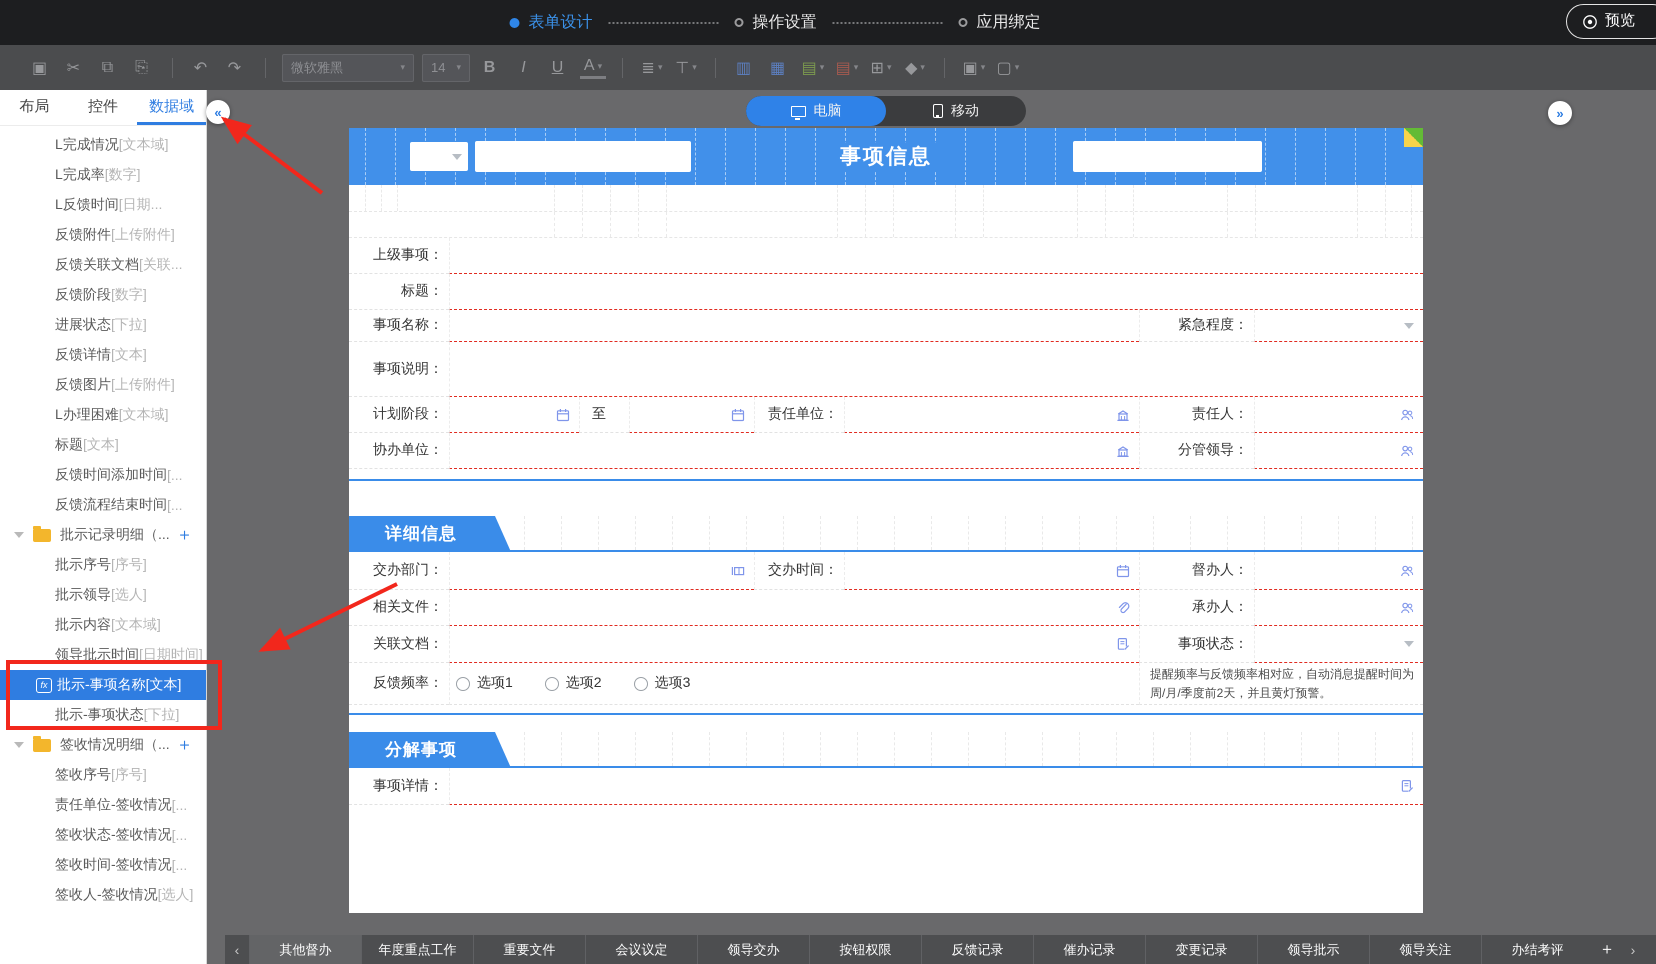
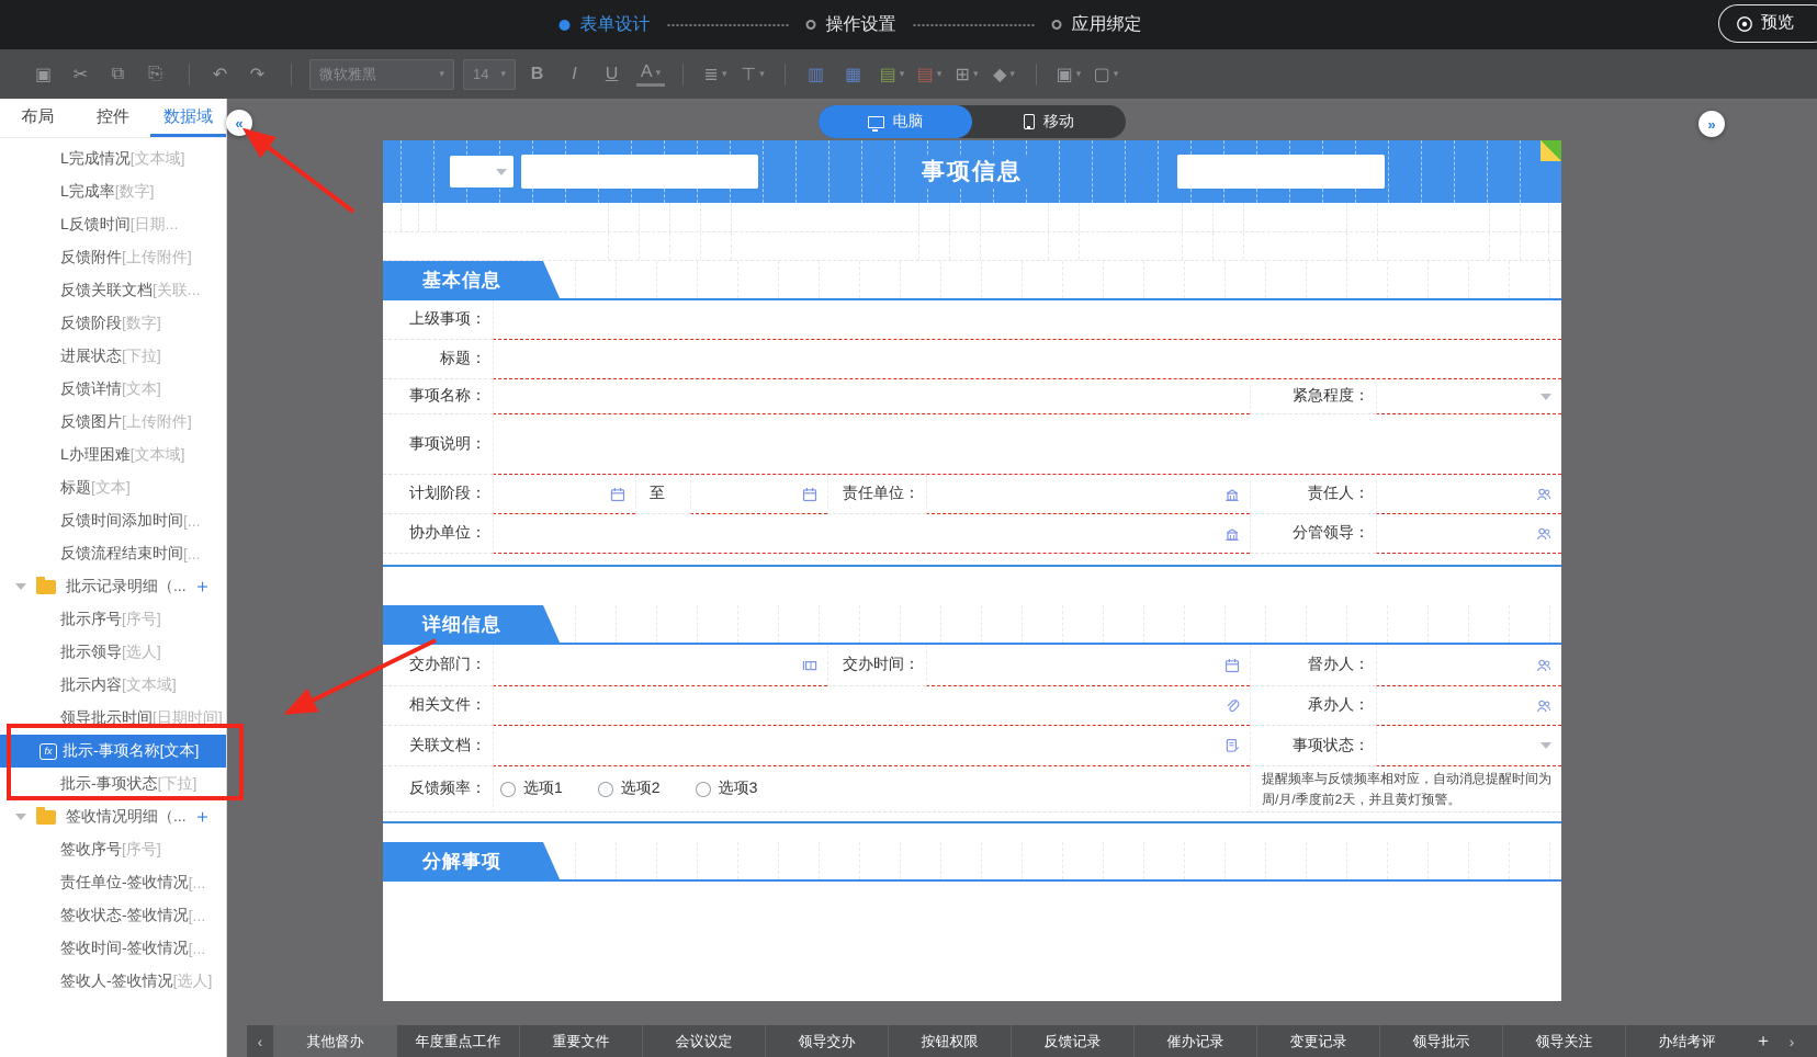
  表单设计
  操作设置
  应用绑定
  预览
  ▣
  ✂
  ⧉
  ⎘
  ↶
  ↷
  微软雅黑
  ▾
  14
  ▾
  B
  I
  U
  A
  ▾
  ≣
  ▾
  ⊤
  ▾
  ▥
  ▦
  ▤
  ▾
  ▤
  ▾
  ⊞
  ▾
  ◆
  ▾
  ▣
  ▾
  ▢
  ▾
  布局
  控件
  数据域
  L完成情况
  [文本域]
  L完成率
  [数字]
  L反馈时间
  [日期...
  反馈附件
  [上传附件]
  反馈关联文档
  [关联...
  反馈阶段
  [数字]
  进展状态
  [下拉]
  反馈详情
  [文本]
  反馈图片
  [上传附件]
  L办理困难
  [文本域]
  标题
  [文本]
  反馈时间添加时间
  [...
  反馈流程结束时间
  [...
  批示记录明细（...
  ＋
  批示序号
  [序号]
  批示领导
  [选人]
  批示内容
  [文本域]
  领导批示时间
  [日期时间]
  fx
  批示-事项名称
  [文本]
  批示-事项状态
  [下拉]
  签收情况明细（...
  ＋
  签收序号
  [序号]
  责任单位-签收情况
  [...
  签收状态-签收情况
  [...
  签收时间-签收情况
  [...
  签收人-签收情况
  [选人]
  «
  电脑
  移动
  »
  事项信息
+ 基本信息
  上级事项：
  标题：
  事项名称：
  紧急程度：
  事项说明：
  计划阶段：
  至
  责任单位：
  责任人：
  协办单位：
  分管领导：
  详细信息
  交办部门：
  交办时间：
  督办人：
  相关文件：
  承办人：
  关联文档：
  事项状态：
  反馈频率：
  选项1
  选项2
  选项3
  提醒频率与反馈频率相对应，自动消息提醒时间为周/月/季度前2天，并且黄灯预警。
  分解事项
- 事项详情：
  ‹
  其他督办
  年度重点工作
  重要文件
  会议议定
  领导交办
  按钮权限
  反馈记录
  催办记录
  变更记录
  领导批示
  领导关注
  办结考评
  ＋
  ›
